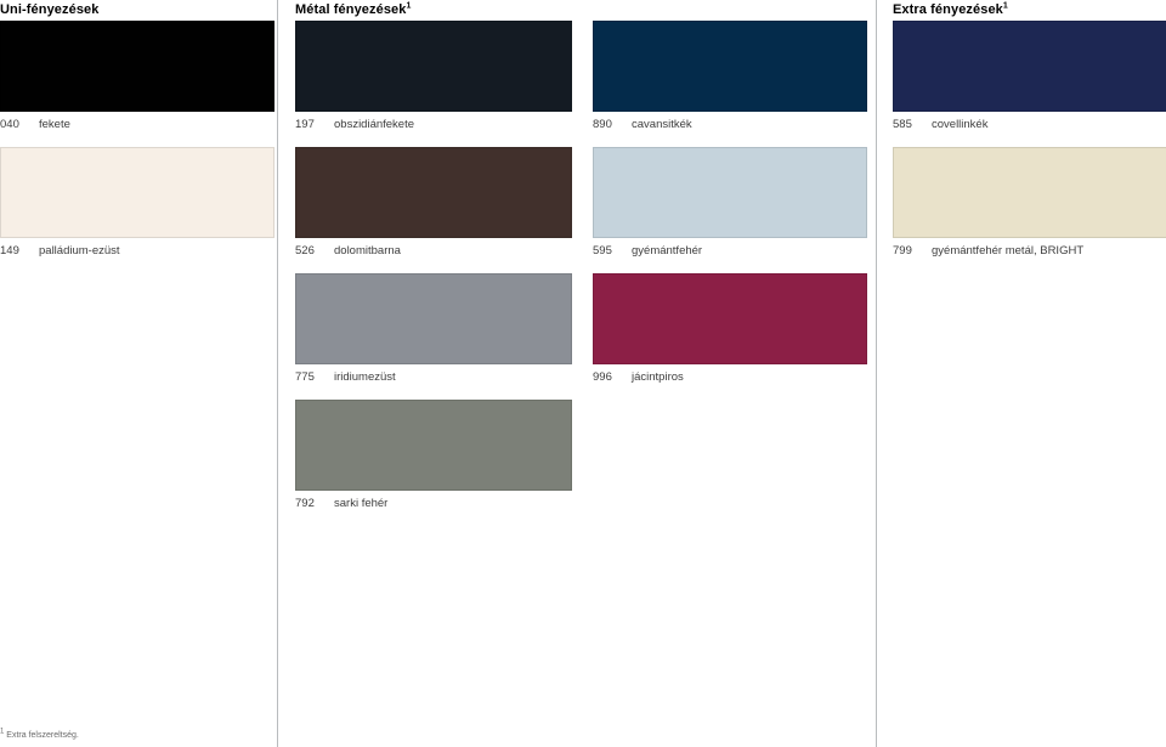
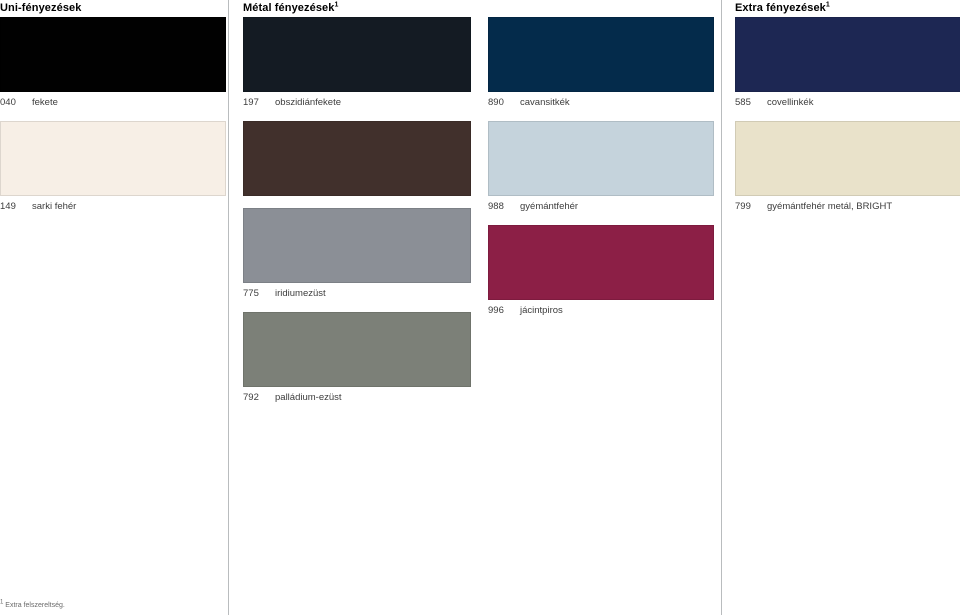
  Uni-fényezések
  040 fekete
- 149 palládium-ezüst
+ 149 sarki fehér
  Métal fényezések
  197 obszidiánfekete
- 526 dolomitbarna
  775 iridiumezüst
- 792 sarki fehér
+ 792 palládium-ezüst
  890 cavansitkék
- 595 gyémántfehér
+ 988 gyémántfehér
  996 jácintpiros
  Extra fényezések
  585 covellinkék
  799 gyémántfehér metál, BRIGHT
